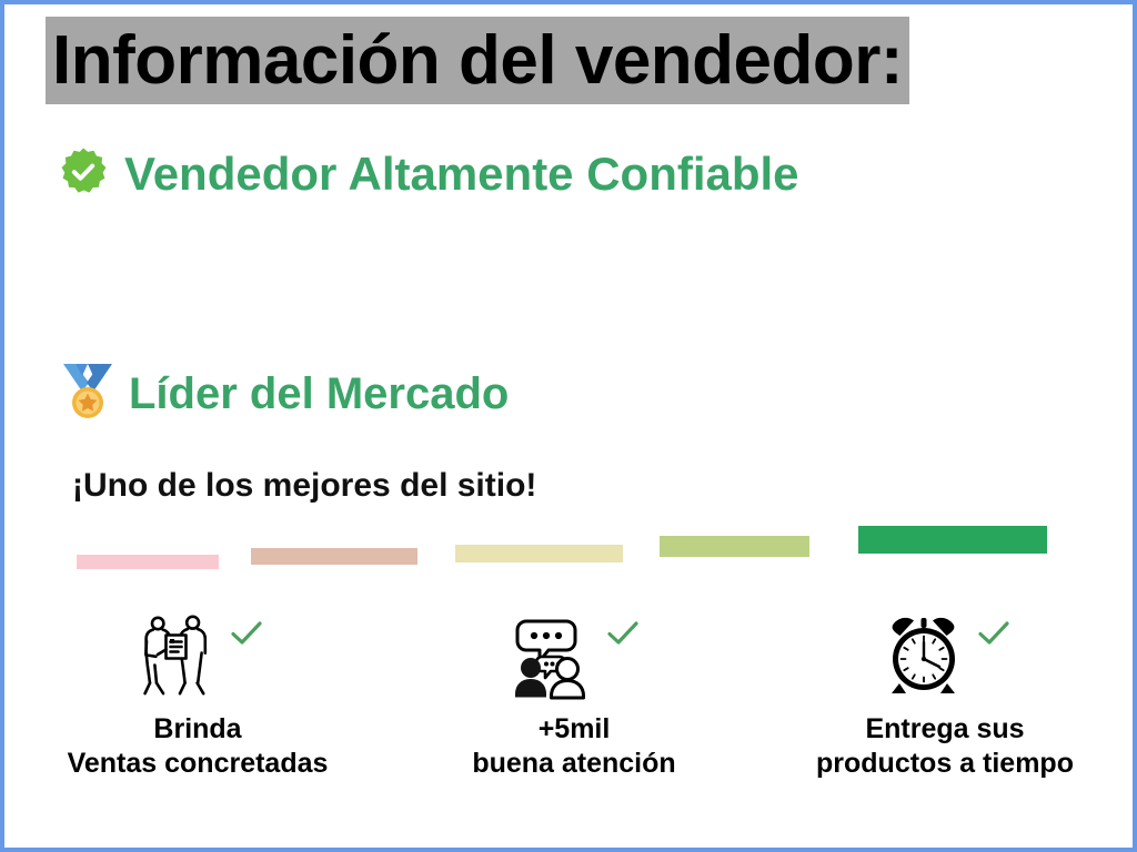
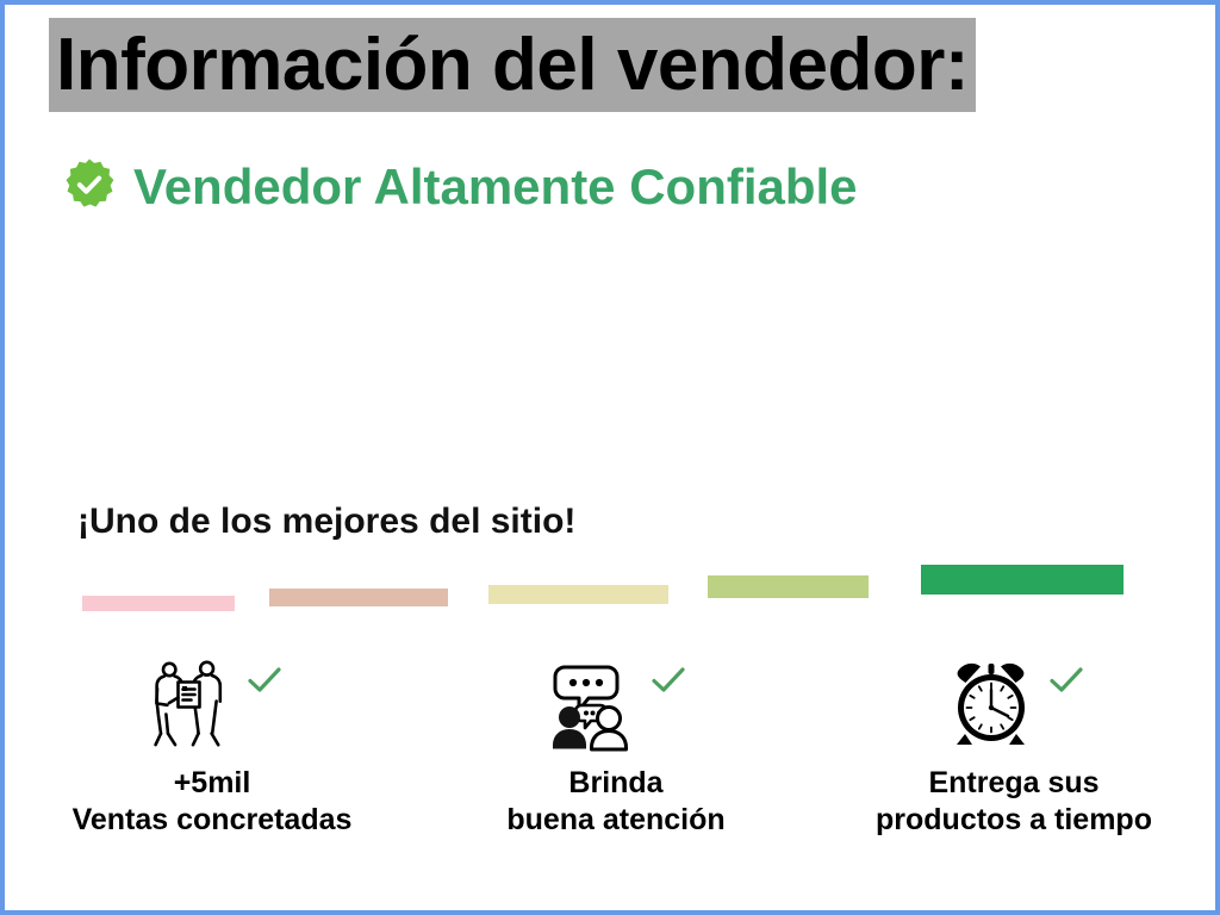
  Información del vendedor:
  Vendedor Altamente Confiable
- Líder del Mercado
  ¡Uno de los mejores del sitio!
- Brinda
+ +5mil
  Ventas concretadas
- +5mil
+ Brinda
  buena atención
  Entrega sus
  productos a tiempo
